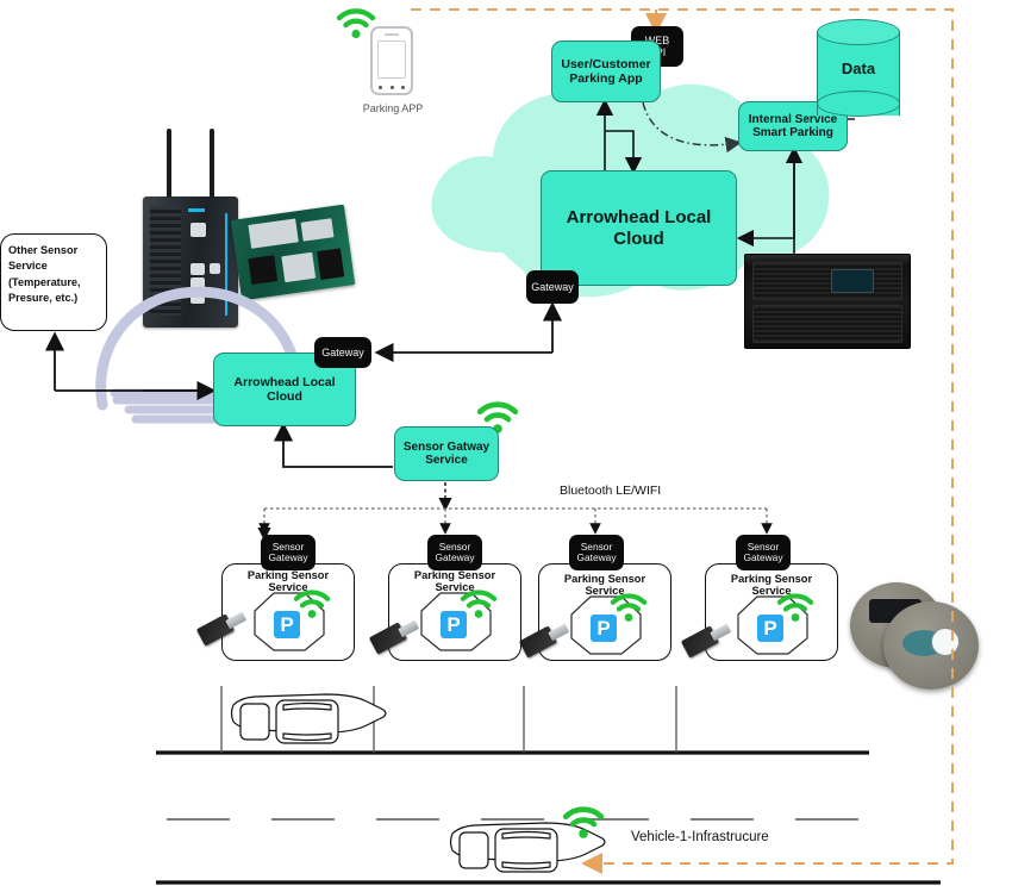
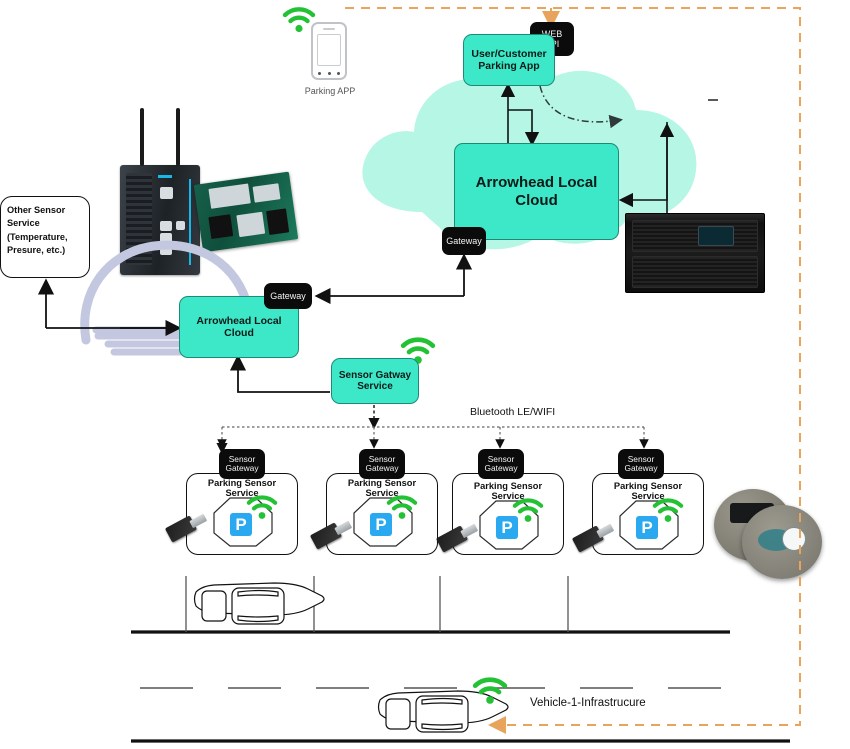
  Parking APP
  User/Customer
  Parking App
- Internal Service
- Smart Parking
- Data
  Arrowhead Local
  Cloud
  Gateway
  Other Sensor
  Service
  (Temperature,
  Presure, etc.)
  Arrowhead Local
  Cloud
  Gateway
  Sensor Gatway
  Service
  Bluetooth LE/WIFI
  Parking Sensor Service
  P
  Sensor
  Gateway
  Parking Sensor Service
  P
  Sensor
  Gateway
  Parking Sensor Service
  P
  Sensor
  Gateway
  Parking Sensor Service
  P
  Sensor
  Gateway
  Vehicle-1-Infrastrucure
